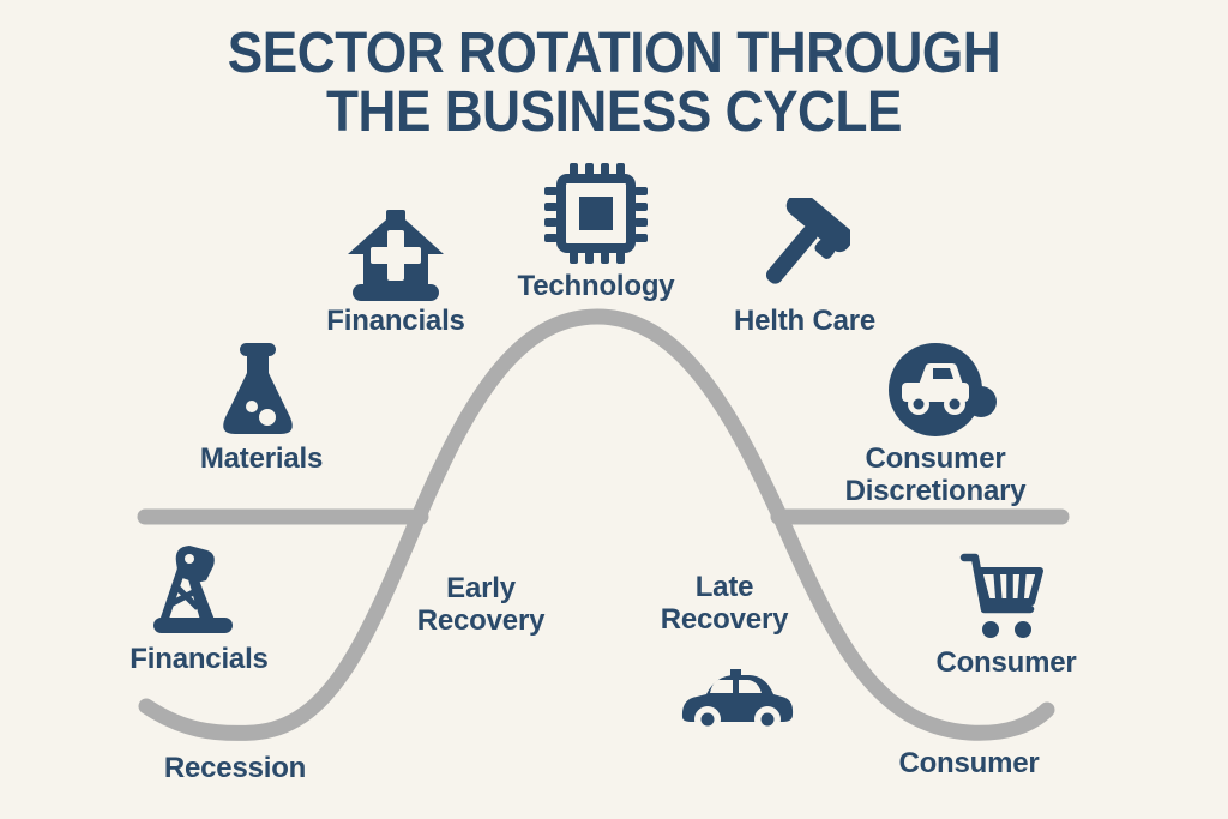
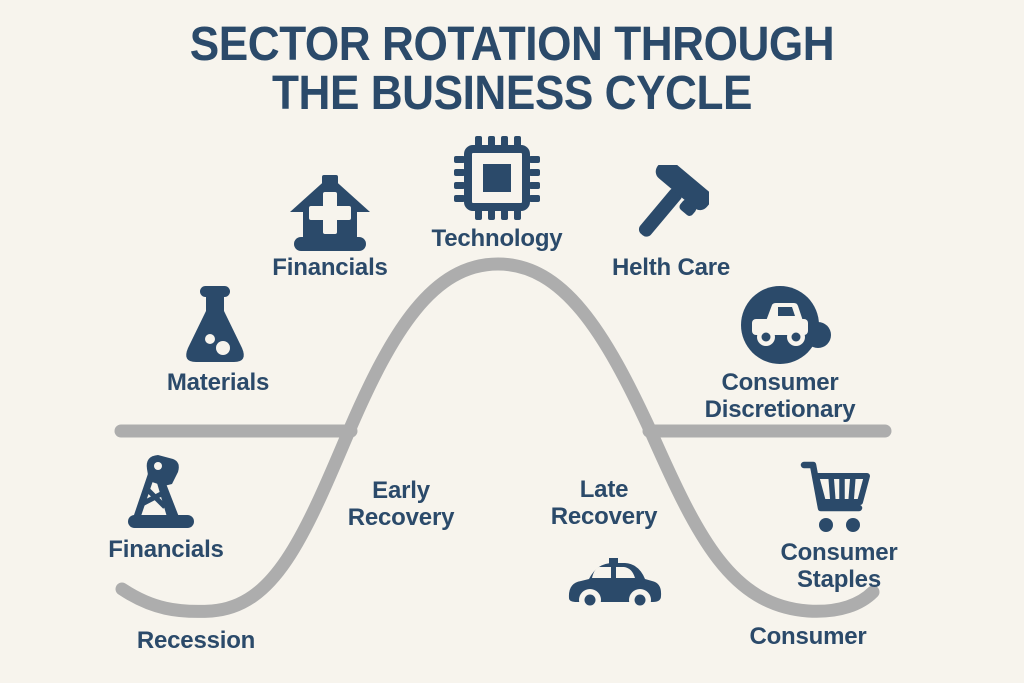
  SECTOR ROTATION THROUGH
  THE BUSINESS CYCLE
  Financials
  Technology
  Helth Care
  Materials
  Consumer
  Discretionary
  Financials
  Consumer
+ Staples
  Recession
  Early
  Recovery
  Late
  Recovery
  Consumer
